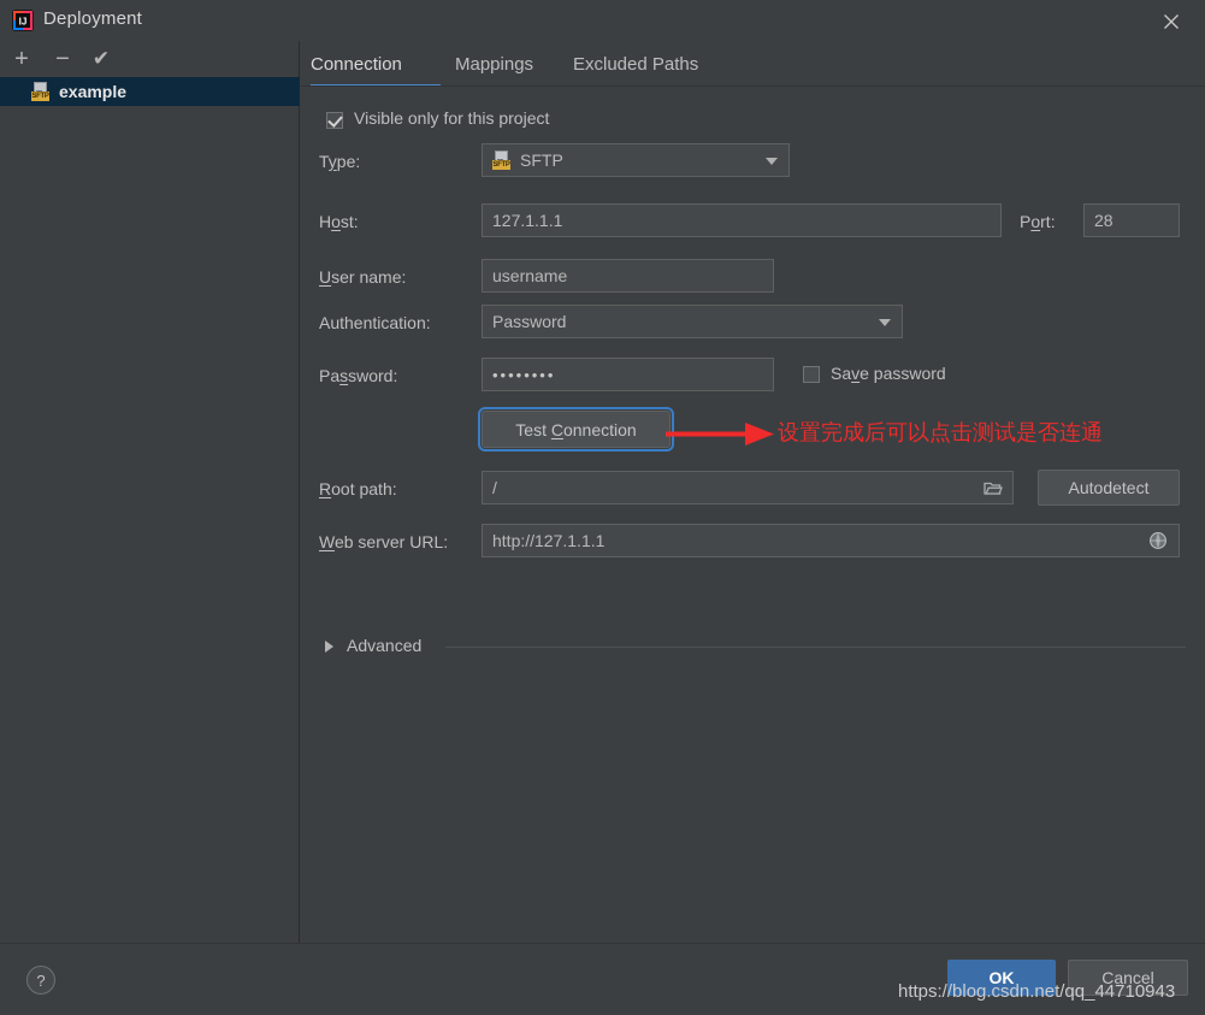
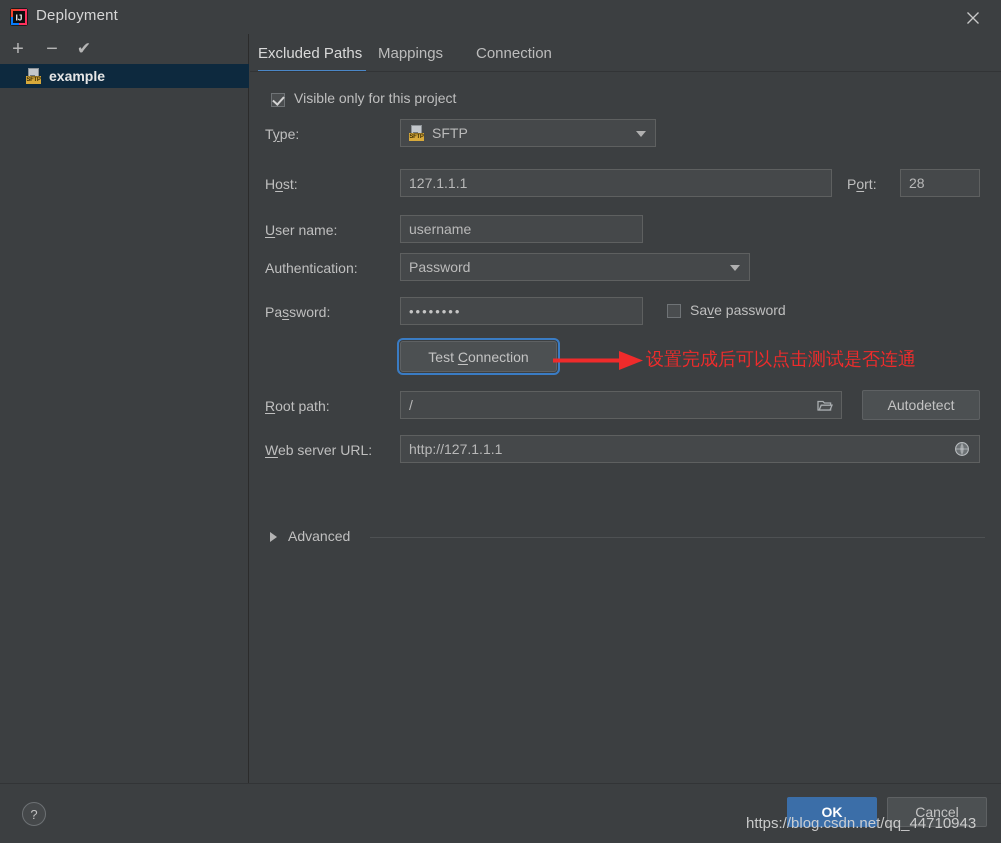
  IJ
  Deployment
  +
  −
  ✔
  example
- Connection
+ Excluded Paths
  Mappings
- Excluded Paths
+ Connection
  Visible only for this project
  Type:
  SFTP
  Host:
  127.1.1.1
  Port:
  28
  User name:
  username
  Authentication:
  Password
  Password:
  ••••••••
  Save password
  Test Connection
  Root path:
  /
  Autodetect
  Web server URL:
  http://127.1.1.1
  Advanced
  设置完成后可以点击测试是否连通
  ?
  OK
  Cancel
  https://blog.csdn.net/qq_44710943
